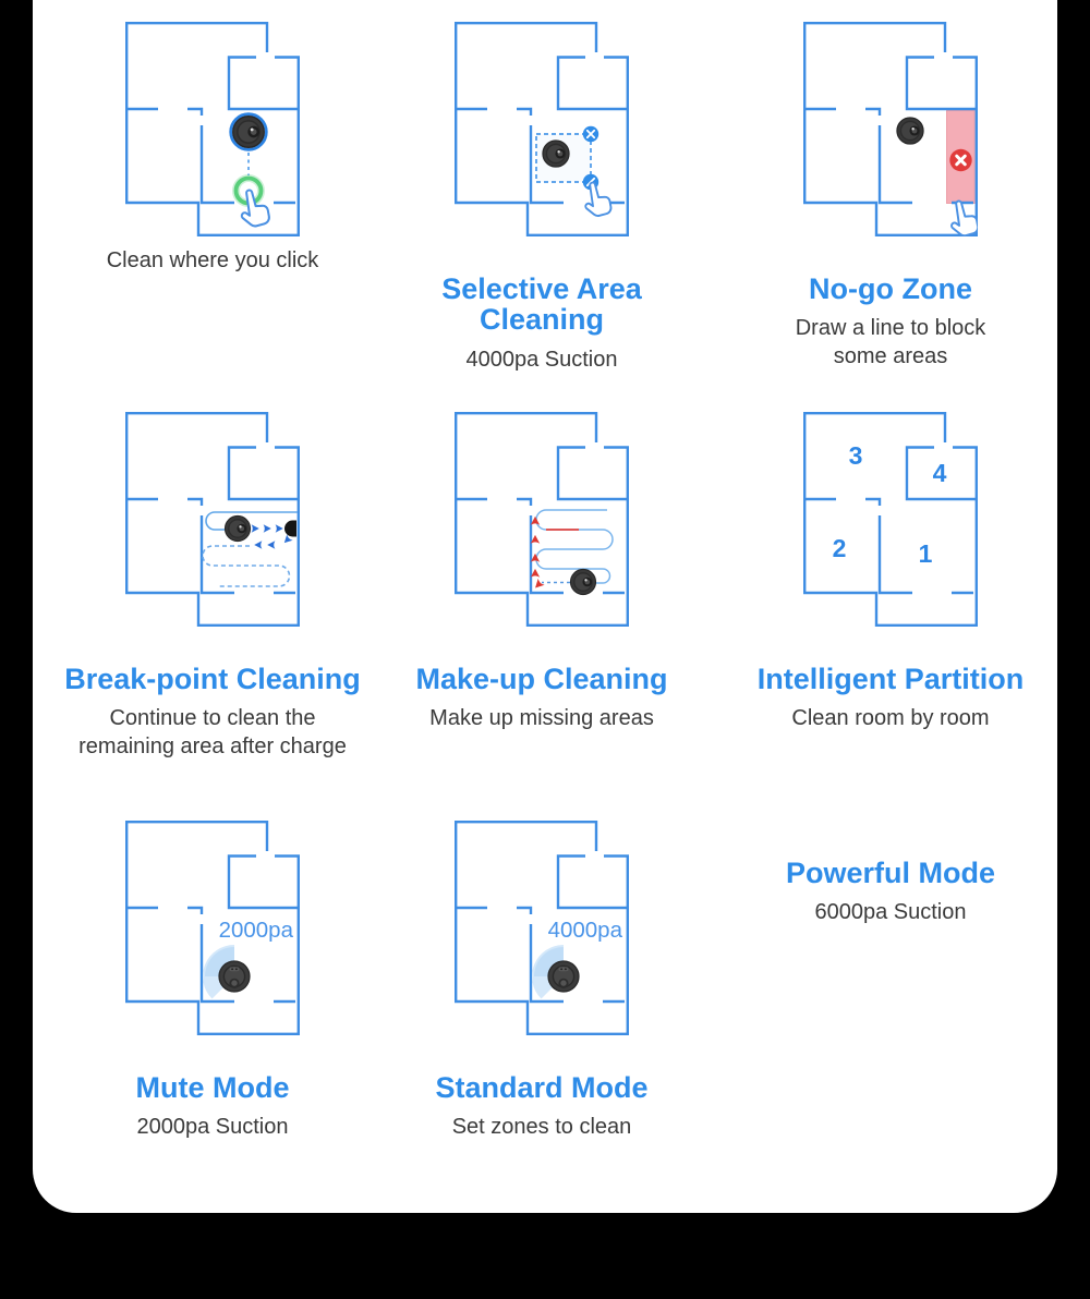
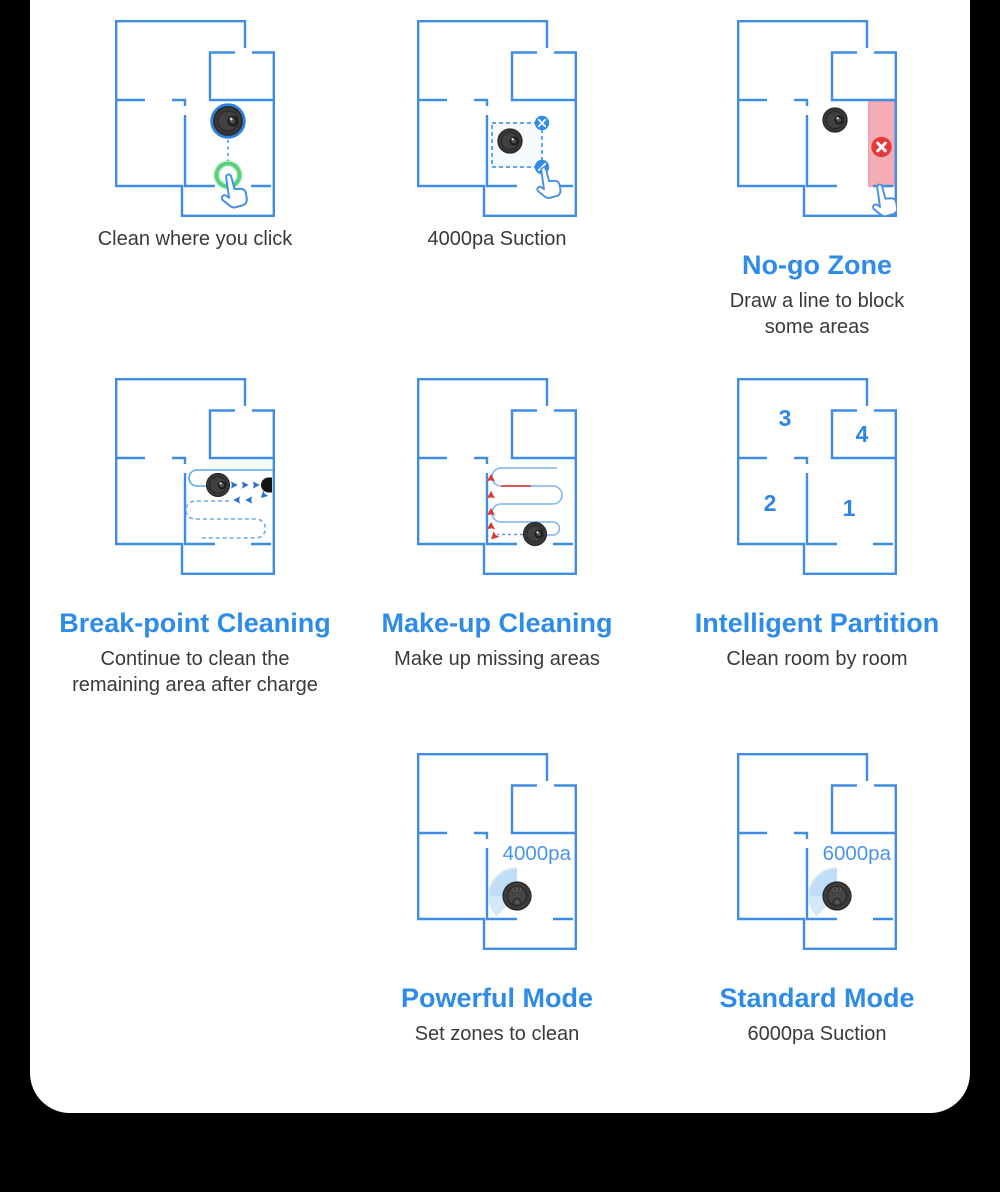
  Clean where you click
- Selective Area Cleaning
  4000pa Suction
  No-go Zone
  Draw a line to block
  some areas
  Break-point Cleaning
  Continue to clean the
  remaining area after charge
  Make-up Cleaning
  Make up missing areas
  3
  4
  2
  1
  Intelligent Partition
  Clean room by room
- 2000pa
- Mute Mode
- 2000pa Suction
  4000pa
- Standard Mode
+ Powerful Mode
  Set zones to clean
+ 6000pa
- Powerful Mode
+ Standard Mode
  6000pa Suction
